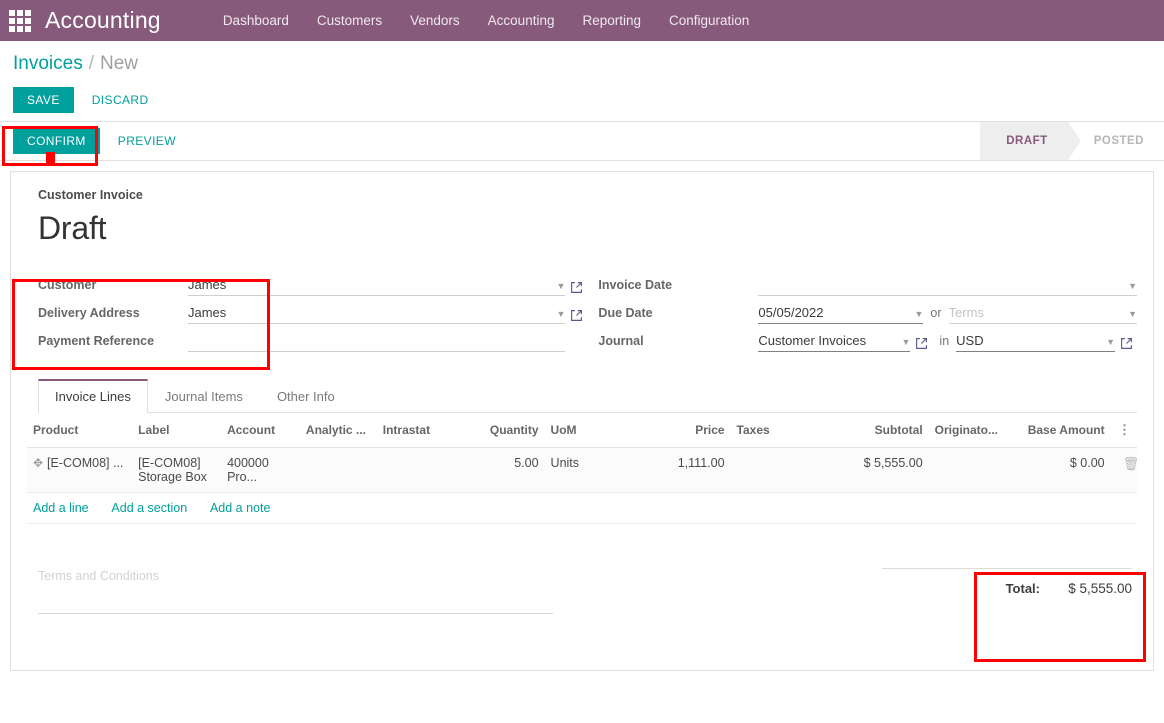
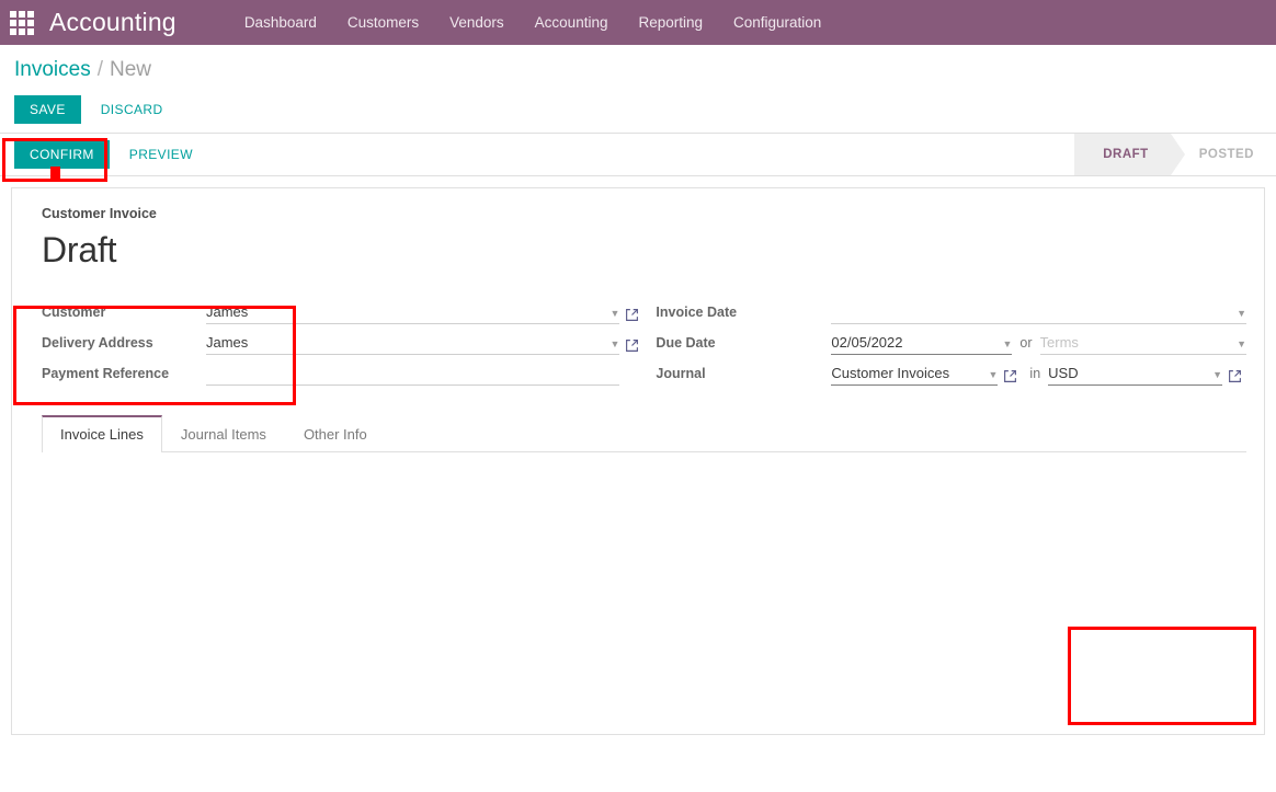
  Accounting
  Dashboard
  Customers
  Vendors
  Accounting
  Reporting
  Configuration
  Invoices
  /
  New
  SAVE
  DISCARD
  CONFIRM
  PREVIEW
  DRAFT
  POSTED
  Customer Invoice
  Draft
  Customer
  James
  ▼
  Delivery Address
  James
  ▼
  Payment Reference
  Invoice Date
  ▼
  Due Date
- 05/05/2022
+ 02/05/2022
  ▼
  or
  Terms
  ▼
  Journal
  Customer Invoices
  ▼
  in
  USD
  ▼
  Invoice Lines
  Journal Items
  Other Info
- Product	Label	Account	Analytic ...	Intrastat	Quantity	UoM	Price	Taxes	Subtotal	Originato...	Base Amount	⋮
- ✥ [E-COM08] ...	[E-COM08] Storage Box	400000 Pro...			5.00	Units	1,111.00		$ 5,555.00		$ 0.00	🗑
- Add a line Add a section Add a note
- Terms and Conditions
- Total:
- $ 5,555.00
